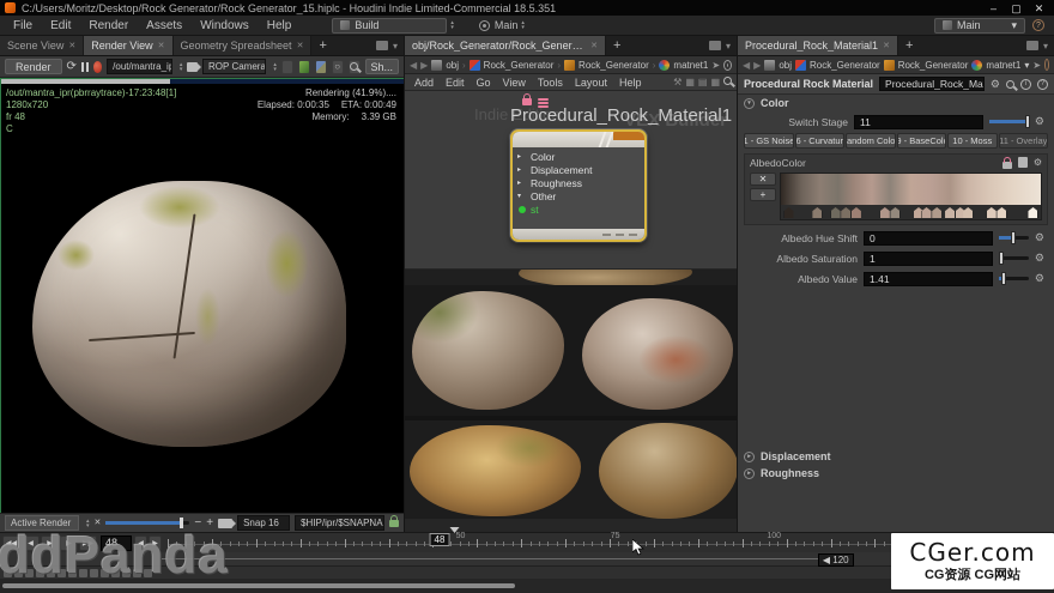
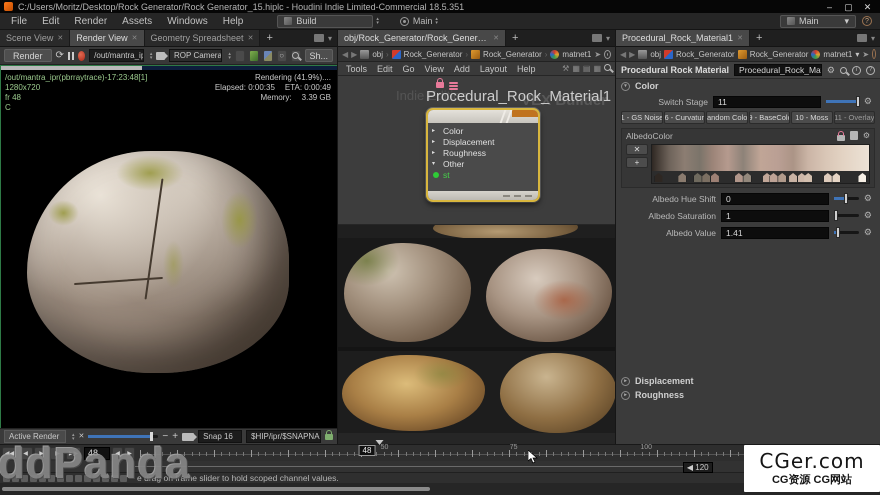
  C:/Users/Moritz/Desktop/Rock Generator/Rock Generator_15.hiplc - Houdini Indie Limited-Commercial 18.5.351
  –
  ▢
  ✕
  File
  Edit
  Render
  Assets
  Windows
  Help
  Build
  Main
  Main
  ▾
  Scene View
  Render View
  Geometry Spreadsheet
  +
  ▾
  Render
  ⟳
  /out/mantra_ip
  ROP Camera
  ○
  Sh...
  /out/mantra_ipr(pbrraytrace)-17:23:48[1]
  1280x720
  fr 48
  C
  Rendering (41.9%)....
  Elapsed: 0:00:35
  ETA: 0:00:49
  Memory:
  3.39 GB
  Active Render
  −
  +
  Snap 16
  $HIP/ipr/$SNAPNA
  obj/Rock_Generator/Rock_Generato
  +
  ▾
  ◀
  ▶
  obj
  ›
  Rock_Generator
  ›
  Rock_Generator
  ›
  matnet1
  ➤
- Add
+ Tools
  Edit
  Go
  View
- Tools
+ Add
  Layout
  Help
  ⚒
  ▦
  ▤
  ▦
  Indie Edition
  VEX Builder
  Procedural_Rock_Material1
  Color
  Displacement
  Roughness
  Other
  st
  Procedural_Rock_Material1
  +
  ▾
  ◀
  ▶
  obj
  Rock_Generator
  Rock_Generator
  matnet1
  ▾
  ➤
  Procedural Rock Material
  Procedural_Rock_Ma
  ⚙
  Color
  Switch Stage
  11
  ⚙
  1 - GS Noise
  6 - Curvatur
  9 - BaseColo
  10 - Moss
  11 - Overlay
  AlbedoColor
  ⚙
  ✕
  +
  Albedo Hue Shift
  0
  ⚙
  Albedo Saturation
  1
  ⚙
  Albedo Value
  1.41
  ⚙
  Displacement
  Roughness
  48
  48
  ◀ 120
+ e drag on frame slider to hold scoped channel values.
  ddPanda
  CGer.com
  CG资源 CG网站
